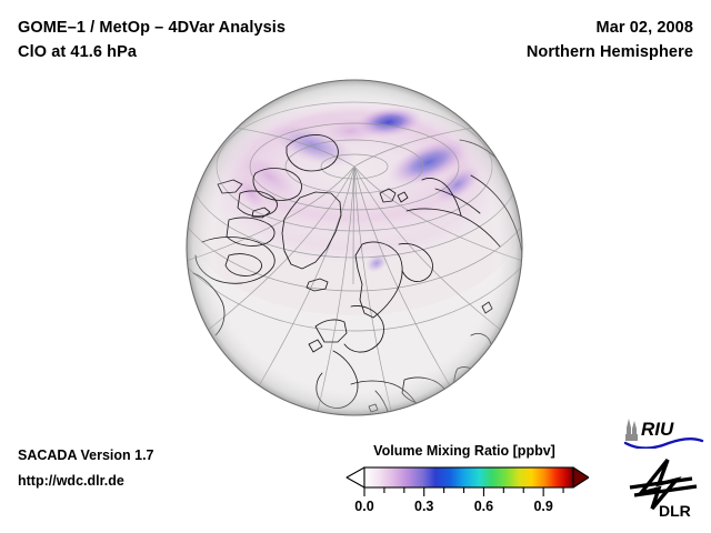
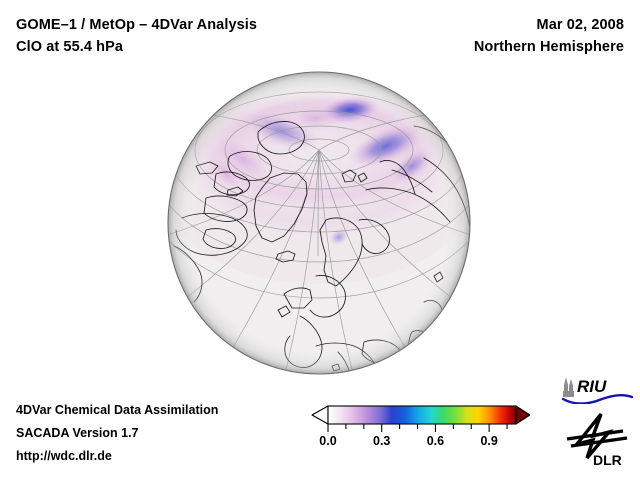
  GOME–1 / MetOp – 4DVar Analysis
- ClO at 41.6 hPa
+ ClO at 55.4 hPa
  Mar 02, 2008
  Northern Hemisphere
+ 4DVar Chemical Data Assimilation
  SACADA Version 1.7
  http://wdc.dlr.de
- Volume Mixing Ratio [ppbv]
  0.0
  0.3
  0.6
  0.9
  RIU
  DLR
